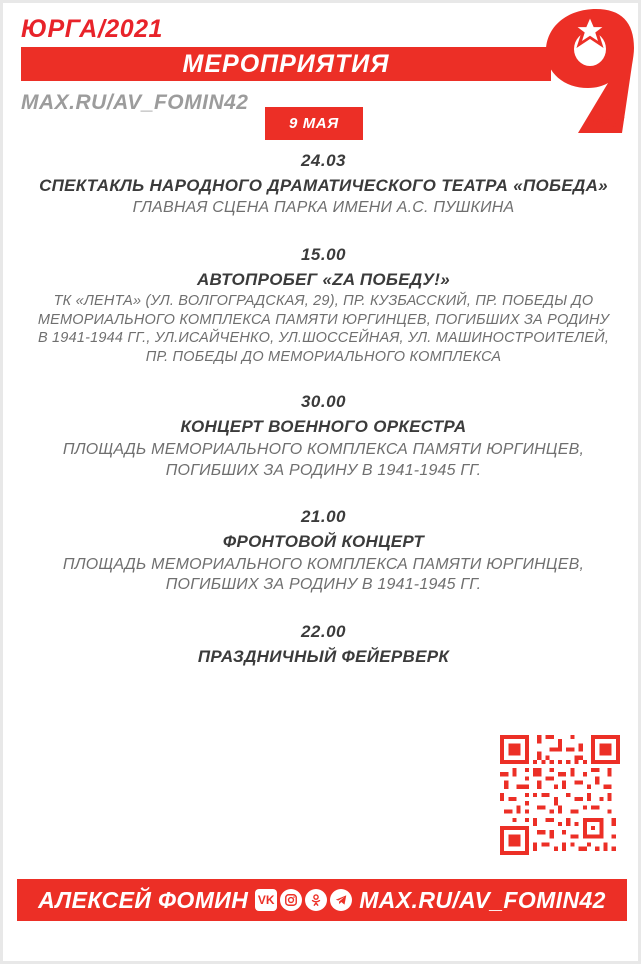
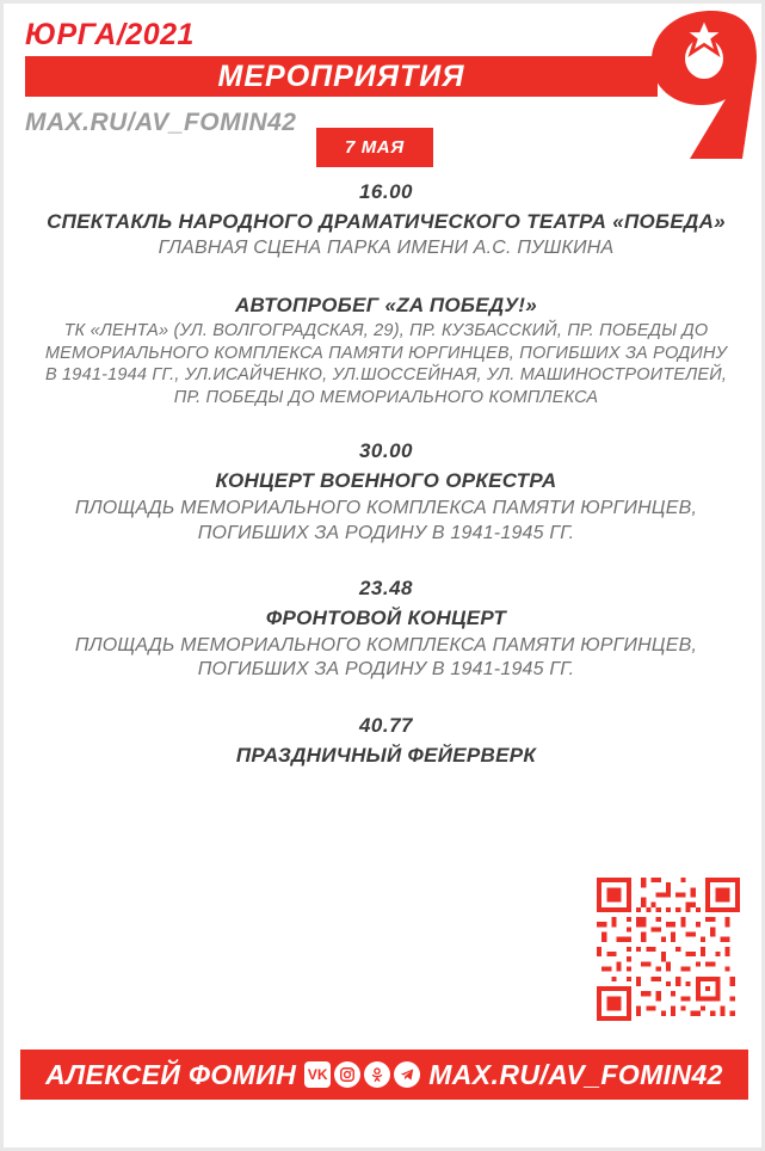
  ЮРГА/2021
  МЕРОПРИЯТИЯ
  MAX.RU/AV_FOMIN42
  МАЯ
- 9 МАЯ
+ 7 МАЯ
- 24.03
+ 16.00
  СПЕКТАКЛЬ НАРОДНОГО ДРАМАТИЧЕСКОГО ТЕАТРА «ПОБЕДА»
  ГЛАВНАЯ СЦЕНА ПАРКА ИМЕНИ А.С. ПУШКИНА
- 15.00
  АВТОПРОБЕГ «ZA ПОБЕДУ!»
  ТК «ЛЕНТА» (УЛ. ВОЛГОГРАДСКАЯ, 29), ПР. КУЗБАССКИЙ, ПР. ПОБЕДЫ ДО МЕМОРИАЛЬНОГО КОМПЛЕКСА ПАМЯТИ ЮРГИНЦЕВ, ПОГИБШИХ ЗА РОДИНУ В 1941-1944 ГГ., УЛ.ИСАЙЧЕНКО, УЛ.ШОССЕЙНАЯ, УЛ. МАШИНОСТРОИТЕЛЕЙ, ПР. ПОБЕДЫ ДО МЕМОРИАЛЬНОГО КОМПЛЕКСА
  30.00
  КОНЦЕРТ ВОЕННОГО ОРКЕСТРА
  ПЛОЩАДЬ МЕМОРИАЛЬНОГО КОМПЛЕКСА ПАМЯТИ ЮРГИНЦЕВ, ПОГИБШИХ ЗА РОДИНУ В 1941-1945 ГГ.
- 21.00
+ 23.48
  ФРОНТОВОЙ КОНЦЕРТ
  ПЛОЩАДЬ МЕМОРИАЛЬНОГО КОМПЛЕКСА ПАМЯТИ ЮРГИНЦЕВ, ПОГИБШИХ ЗА РОДИНУ В 1941-1945 ГГ.
- 22.00
+ 40.77
  ПРАЗДНИЧНЫЙ ФЕЙЕРВЕРК
  АЛЕКСЕЙ ФОМИН
  VK
  MAX.RU/AV_FOMIN42
